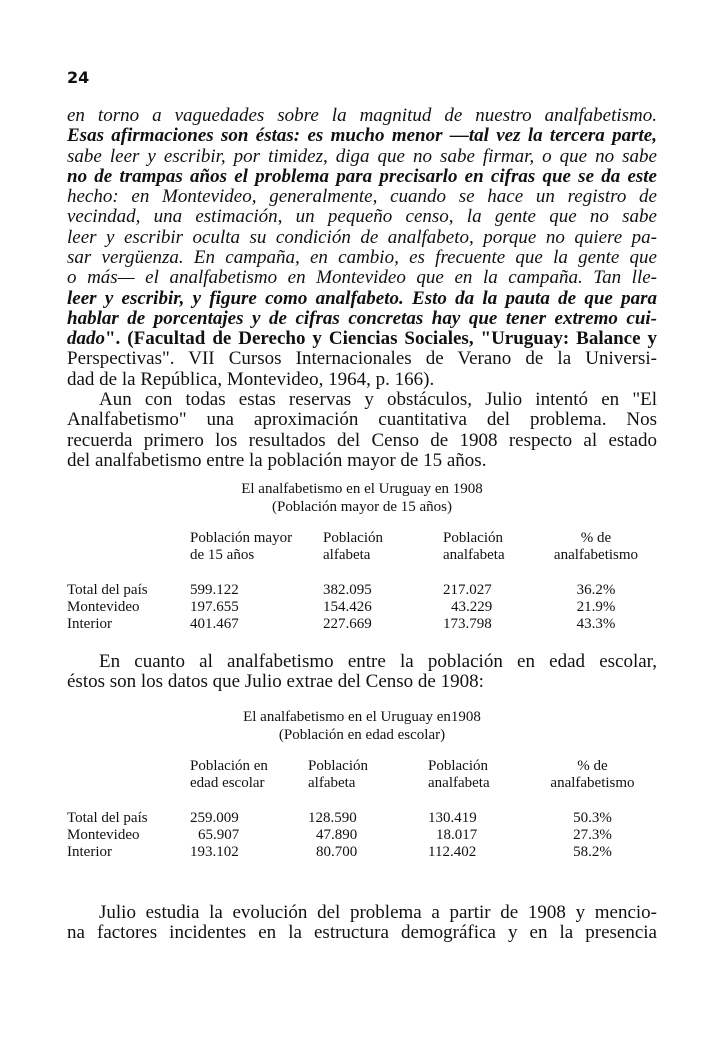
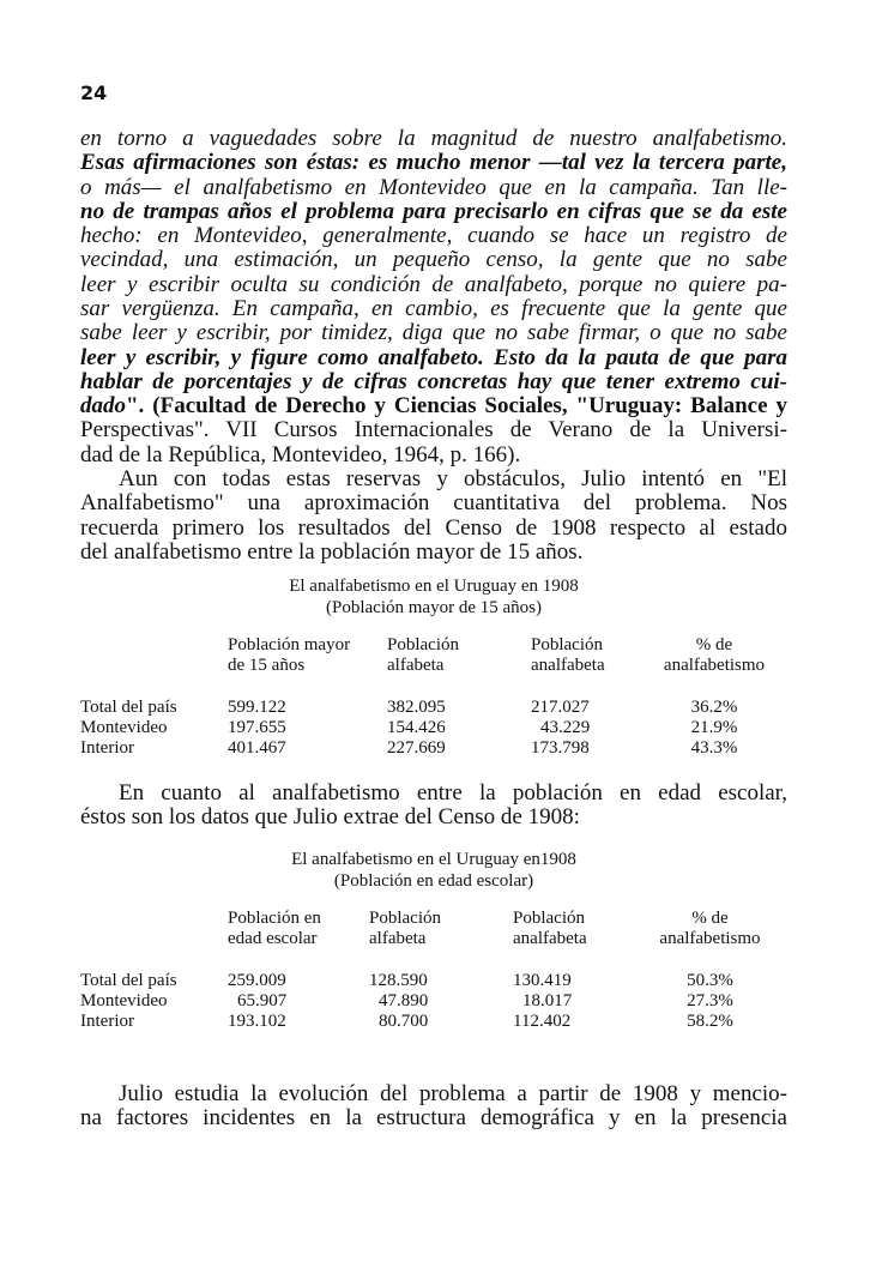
  24
  en torno a vaguedades sobre la magnitud de nuestro analfabetismo.
  Esas afirmaciones son éstas: es mucho menor —tal vez la tercera parte,
- sabe leer y escribir, por timidez, diga que no sabe firmar, o que no sabe
+ o más— el analfabetismo en Montevideo que en la campaña. Tan lle-
  no de trampas años el problema para precisarlo en cifras que se da este
  hecho: en Montevideo, generalmente, cuando se hace un registro de
  vecindad, una estimación, un pequeño censo, la gente que no sabe
  leer y escribir oculta su condición de analfabeto, porque no quiere pa-
  sar vergüenza. En campaña, en cambio, es frecuente que la gente que
- o más— el analfabetismo en Montevideo que en la campaña. Tan lle-
+ sabe leer y escribir, por timidez, diga que no sabe firmar, o que no sabe
  leer y escribir, y figure como analfabeto. Esto da la pauta de que para
  hablar de porcentajes y de cifras concretas hay que tener extremo cui-
  dado". (Facultad de Derecho y Ciencias Sociales, "Uruguay: Balance y
  Perspectivas". VII Cursos Internacionales de Verano de la Universi-
  dad de la República, Montevideo, 1964, p. 166).
  Aun con todas estas reservas y obstáculos, Julio intentó en "El
  Analfabetismo" una aproximación cuantitativa del problema. Nos
  recuerda primero los resultados del Censo de 1908 respecto al estado
  del analfabetismo entre la población mayor de 15 años.
  El analfabetismo en el Uruguay en 1908
  (Población mayor de 15 años)
  	Población mayorde 15 años	Poblaciónalfabeta	Poblaciónanalfabeta	% deanalfabetismo
  Total del país	599.122	382.095	217.027	36.2%
  Montevideo	197.655	154.426	43.229	21.9%
  Interior	401.467	227.669	173.798	43.3%
  En cuanto al analfabetismo entre la población en edad escolar,
  éstos son los datos que Julio extrae del Censo de 1908:
  El analfabetismo en el Uruguay en1908
  (Población en edad escolar)
  	Población enedad escolar	Poblaciónalfabeta	Poblaciónanalfabeta	% deanalfabetismo
  Total del país	259.009	128.590	130.419	50.3%
  Montevideo	65.907	47.890	18.017	27.3%
  Interior	193.102	80.700	112.402	58.2%
  Julio estudia la evolución del problema a partir de 1908 y mencio-
  na factores incidentes en la estructura demográfica y en la presencia
